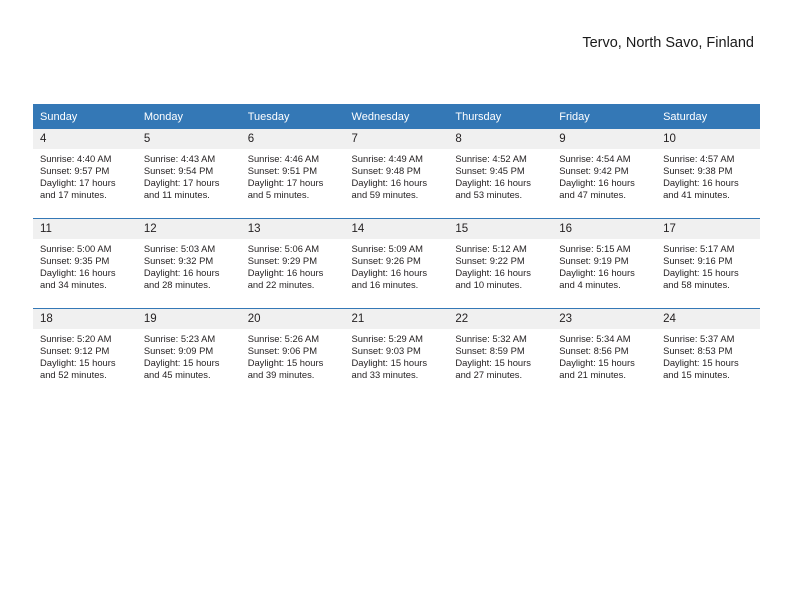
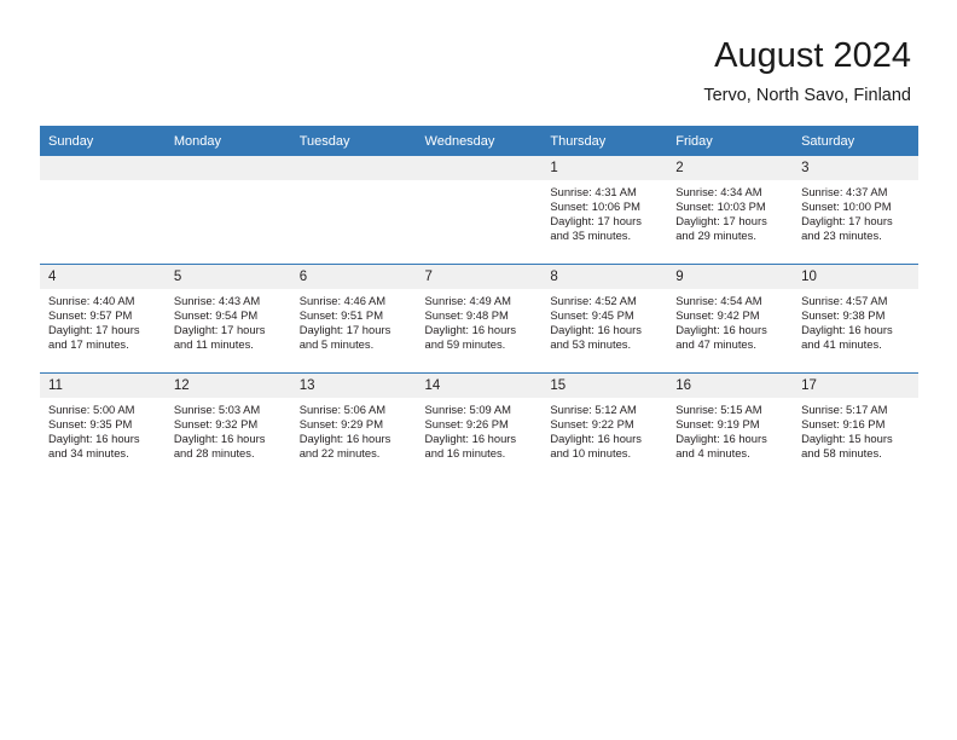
+ August 2024
  Tervo, North Savo, Finland
  Sunday	Monday	Tuesday	Wednesday	Thursday	Friday	Saturday
+ 				1 Sunrise: 4:31 AM Sunset: 10:06 PM Daylight: 17 hours and 35 minutes.	2 Sunrise: 4:34 AM Sunset: 10:03 PM Daylight: 17 hours and 29 minutes.	3 Sunrise: 4:37 AM Sunset: 10:00 PM Daylight: 17 hours and 23 minutes.
  4 Sunrise: 4:40 AM Sunset: 9:57 PM Daylight: 17 hours and 17 minutes.	5 Sunrise: 4:43 AM Sunset: 9:54 PM Daylight: 17 hours and 11 minutes.	6 Sunrise: 4:46 AM Sunset: 9:51 PM Daylight: 17 hours and 5 minutes.	7 Sunrise: 4:49 AM Sunset: 9:48 PM Daylight: 16 hours and 59 minutes.	8 Sunrise: 4:52 AM Sunset: 9:45 PM Daylight: 16 hours and 53 minutes.	9 Sunrise: 4:54 AM Sunset: 9:42 PM Daylight: 16 hours and 47 minutes.	10 Sunrise: 4:57 AM Sunset: 9:38 PM Daylight: 16 hours and 41 minutes.
  11 Sunrise: 5:00 AM Sunset: 9:35 PM Daylight: 16 hours and 34 minutes.	12 Sunrise: 5:03 AM Sunset: 9:32 PM Daylight: 16 hours and 28 minutes.	13 Sunrise: 5:06 AM Sunset: 9:29 PM Daylight: 16 hours and 22 minutes.	14 Sunrise: 5:09 AM Sunset: 9:26 PM Daylight: 16 hours and 16 minutes.	15 Sunrise: 5:12 AM Sunset: 9:22 PM Daylight: 16 hours and 10 minutes.	16 Sunrise: 5:15 AM Sunset: 9:19 PM Daylight: 16 hours and 4 minutes.	17 Sunrise: 5:17 AM Sunset: 9:16 PM Daylight: 15 hours and 58 minutes.
- 18 Sunrise: 5:20 AM Sunset: 9:12 PM Daylight: 15 hours and 52 minutes.	19 Sunrise: 5:23 AM Sunset: 9:09 PM Daylight: 15 hours and 45 minutes.	20 Sunrise: 5:26 AM Sunset: 9:06 PM Daylight: 15 hours and 39 minutes.	21 Sunrise: 5:29 AM Sunset: 9:03 PM Daylight: 15 hours and 33 minutes.	22 Sunrise: 5:32 AM Sunset: 8:59 PM Daylight: 15 hours and 27 minutes.	23 Sunrise: 5:34 AM Sunset: 8:56 PM Daylight: 15 hours and 21 minutes.	24 Sunrise: 5:37 AM Sunset: 8:53 PM Daylight: 15 hours and 15 minutes.
